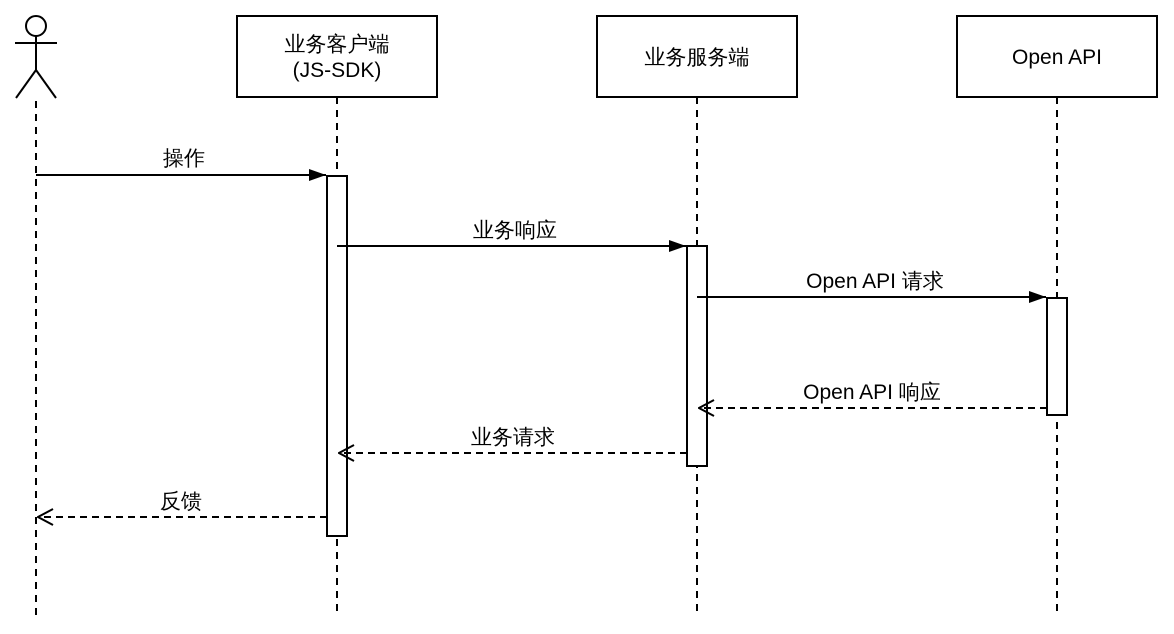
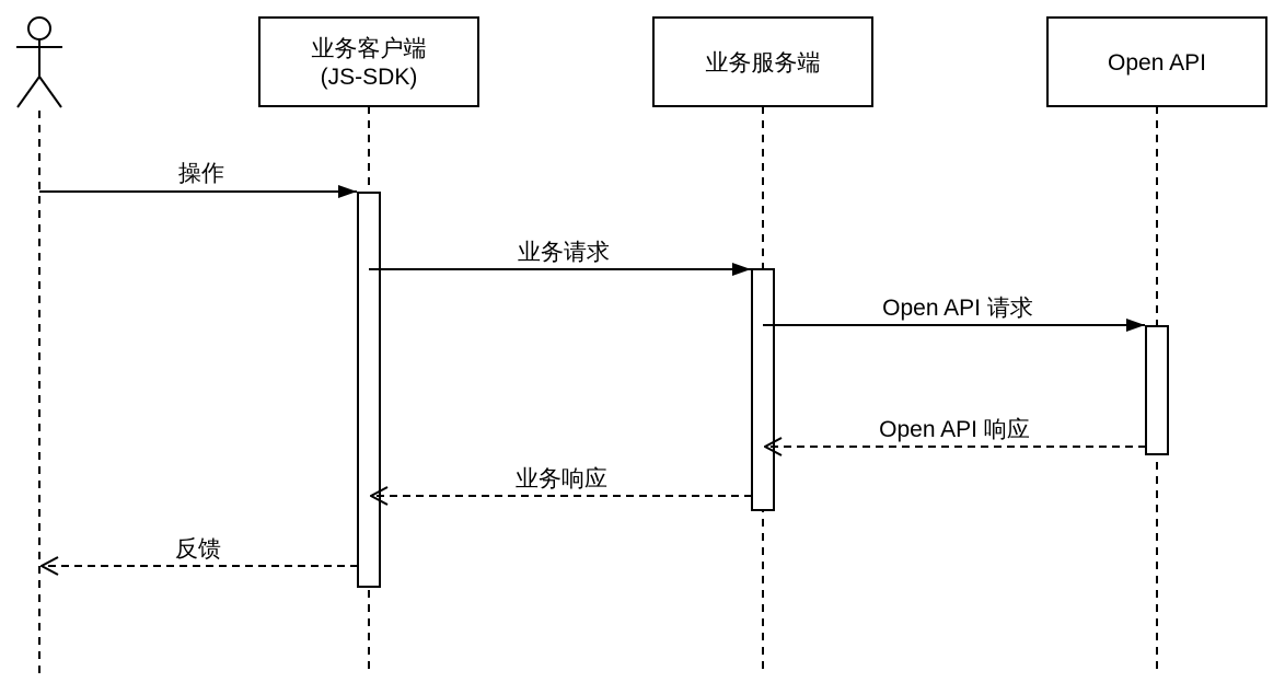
  业务客户端
  (JS-SDK)
  业务服务端
  Open API
  操作
- 业务响应
+ 业务请求
  Open API 请求
  Open API 响应
- 业务请求
+ 业务响应
  反馈
